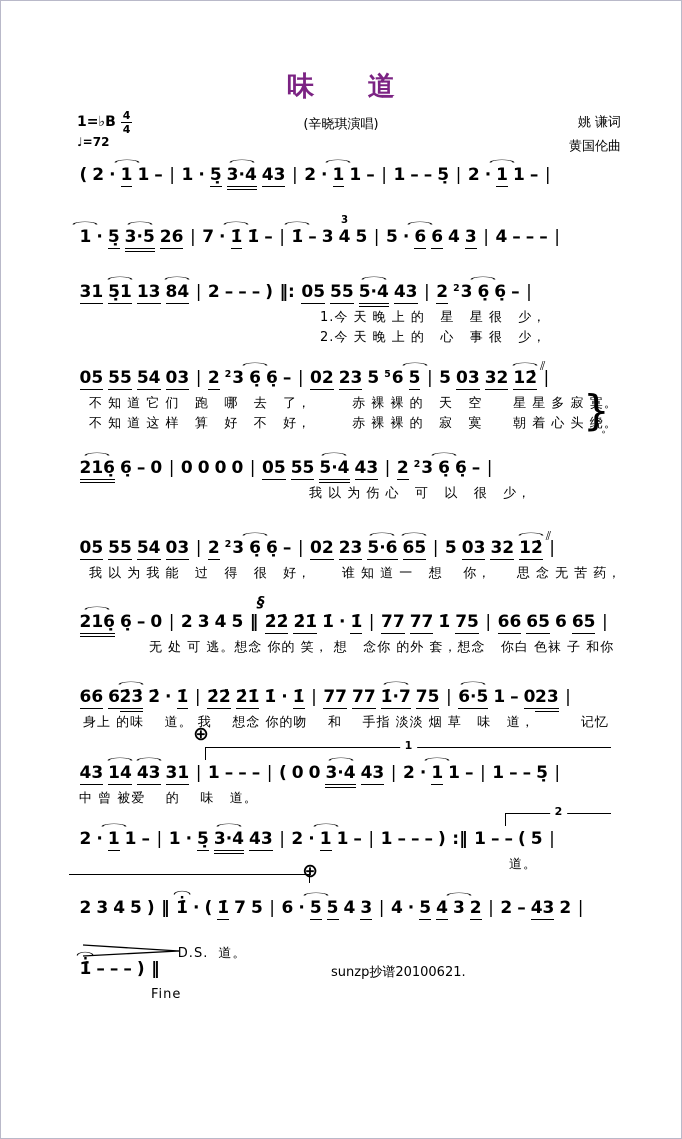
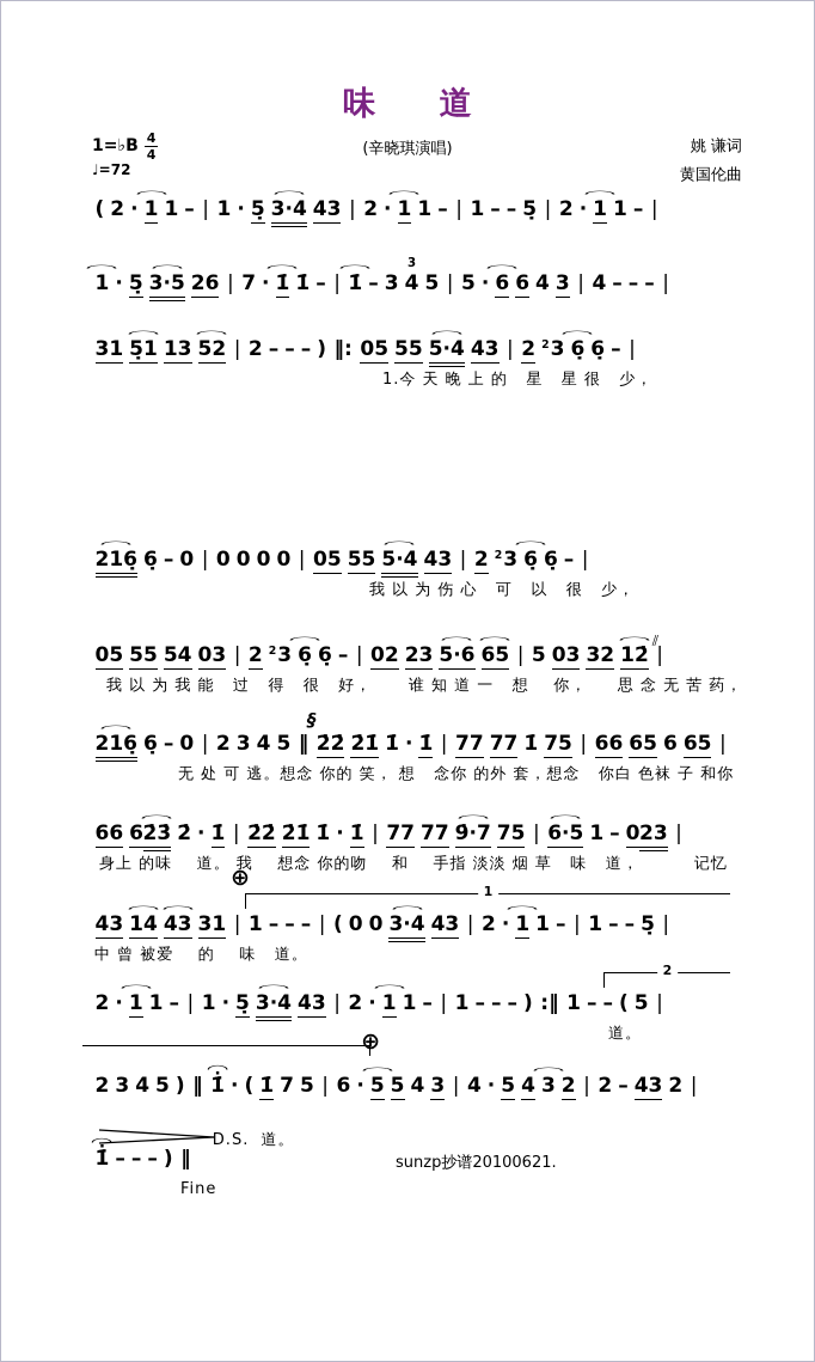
  味 道
  (辛晓琪演唱)
  1=♭B
  4
  4
  ♩=72
  姚 谦词
  黄国伦曲
  ( 2 · 1 1 – | 1 · 5̣ 3·4 43 | 2 · 1 1 – | 1 – – 5̣ | 2 · 1 1 – |
  1 · 5̣ 3·5 26 | 7 · 1̇ 1̇ – | 1̇ – 3 4
  3
  5 | 5 · 6 6 4 3 | 4 – – – |
- 31 5̣1 13 84 | 2 – – – ) ‖: 05 55 5·4 43 | 2 23 6̣ 6̣ – |
+ 31 5̣1 13 52 | 2 – – – ) ‖: 05 55 5·4 43 | 2 23 6̣ 6̣ – |
  1.今 天 晚 上 的 星 星 很 少，
- 2.今 天 晚 上 的 心 事 很 少，
- 05 55 54 03 | 2 23 6̣ 6̣ – | 02 23 5 56 5 | 5 03 32 12̇ |
- 不 知 道 它 们 跑 哪 去 了， 赤 裸 裸 的 天 空 星 星 多 寂 寞。
- 不 知 道 这 样 算 好 不 好， 赤 裸 裸 的 寂 寞 朝 着 心 头 绕。
- }
- 。
  216̣ 6̣ – 0 | 0 0 0 0 | 05 55 5·4 43 | 2 23 6̣ 6̣ – |
  我 以 为 伤 心 可 以 很 少，
  05 55 54 03 | 2 23 6̣ 6̣ – | 02 23 5·6 65 | 5 03 32 12̇ |
  我 以 为 我 能 过 得 很 好， 谁 知 道 一 想 你， 思 念 无 苦 药，
  §
  216̣ 6̣ – 0 | 2 3 4 5 ‖ 2̇2̇ 2̇1̇ 1̇ · 1̇ | 77 77 1̇ 75 | 66 65 6 65 |
  无 处 可 逃。想念 你的 笑， 想 念你 的外 套，想念 你白 色袜 子 和你
- 66 62̇3̇ 2̇ · 1̇ | 2̇2̇ 2̇1̇ 1̇ · 1̇ | 77 77 1̇·7 75 | 6·5 1 – 023 |
+ 66 62̇3̇ 2̇ · 1̇ | 2̇2̇ 2̇1̇ 1̇ · 1̇ | 77 77 9̇·7 75 | 6·5 1 – 023 |
  身上 的味 道。 我 想念 你的吻 和 手指 淡淡 烟 草 味 道， 记忆
  ⊕
  1
  43 14 43 31 | 1 – – – | ( 0 0 3·4 43 | 2 · 1 1 – | 1 – – 5̣ |
  中 曾 被爱 的 味 道。
  2
  2 · 1 1 – | 1 · 5̣ 3·4 43 | 2 · 1 1 – | 1 – – – ) :‖ 1 – – ( 5 |
  道。
  ⊕
  2 3 4 5 ) ‖ 1̇ · ( 1̇ 7 5 | 6 · 5 5 4 3 | 4 · 5 4 3 2 | 2 – 43 2 |
  D.S. 道。
  1̇ – – – ) ‖
  Fine
  sunzp抄谱20100621.
